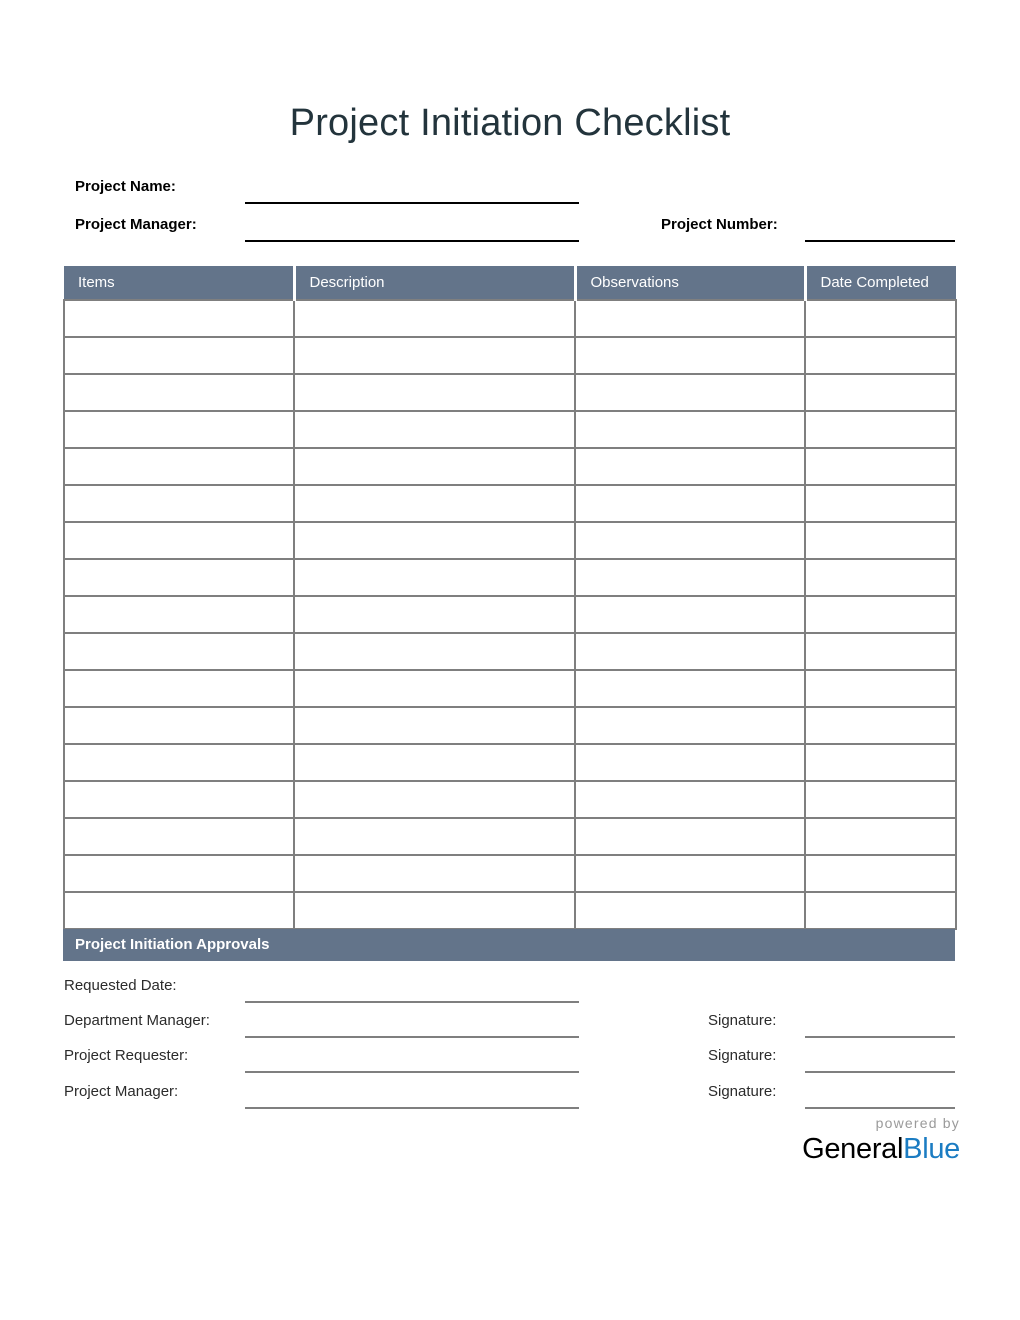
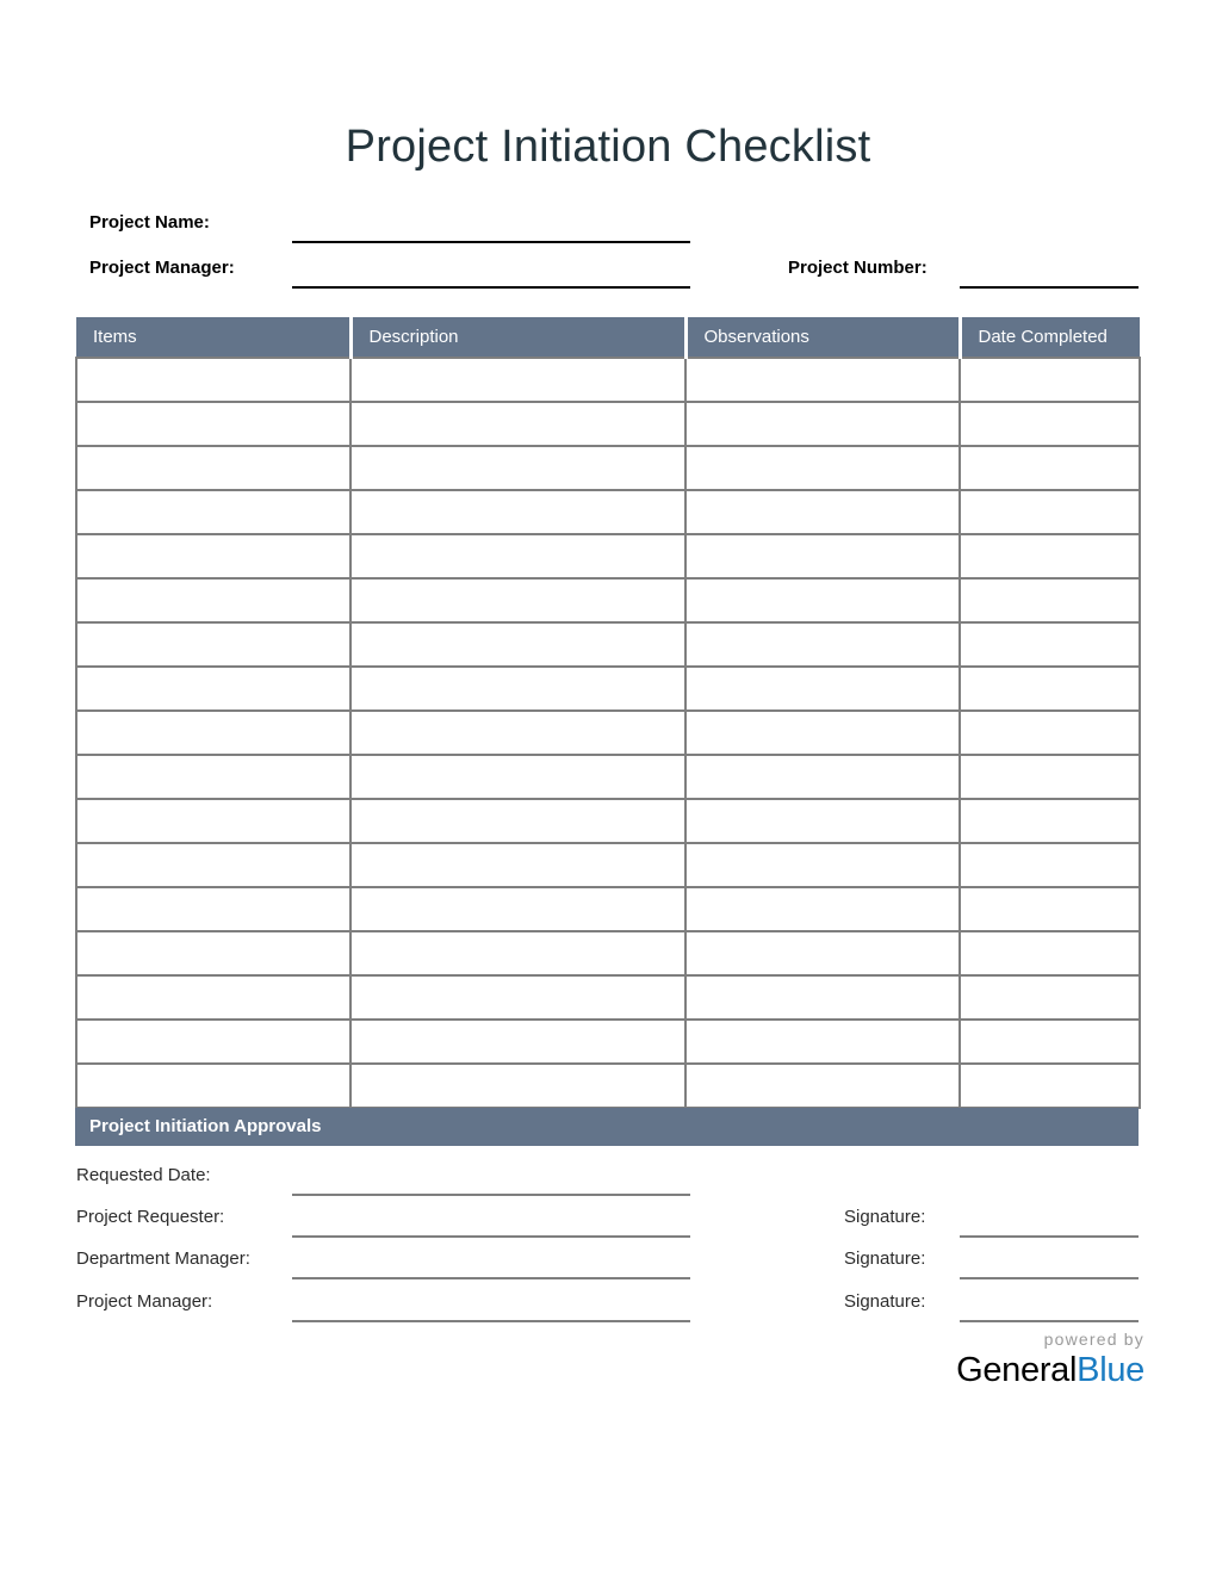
  Project Initiation Checklist
  Project Name:
  Project Manager:
  Project Number:
  Items	Description	Observations	Date Completed
  Project Initiation Approvals
  Requested Date:
- Department Manager:
+ Project Requester:
  Signature:
- Project Requester:
+ Department Manager:
  Signature:
  Project Manager:
  Signature:
  powered by
  GeneralBlue
